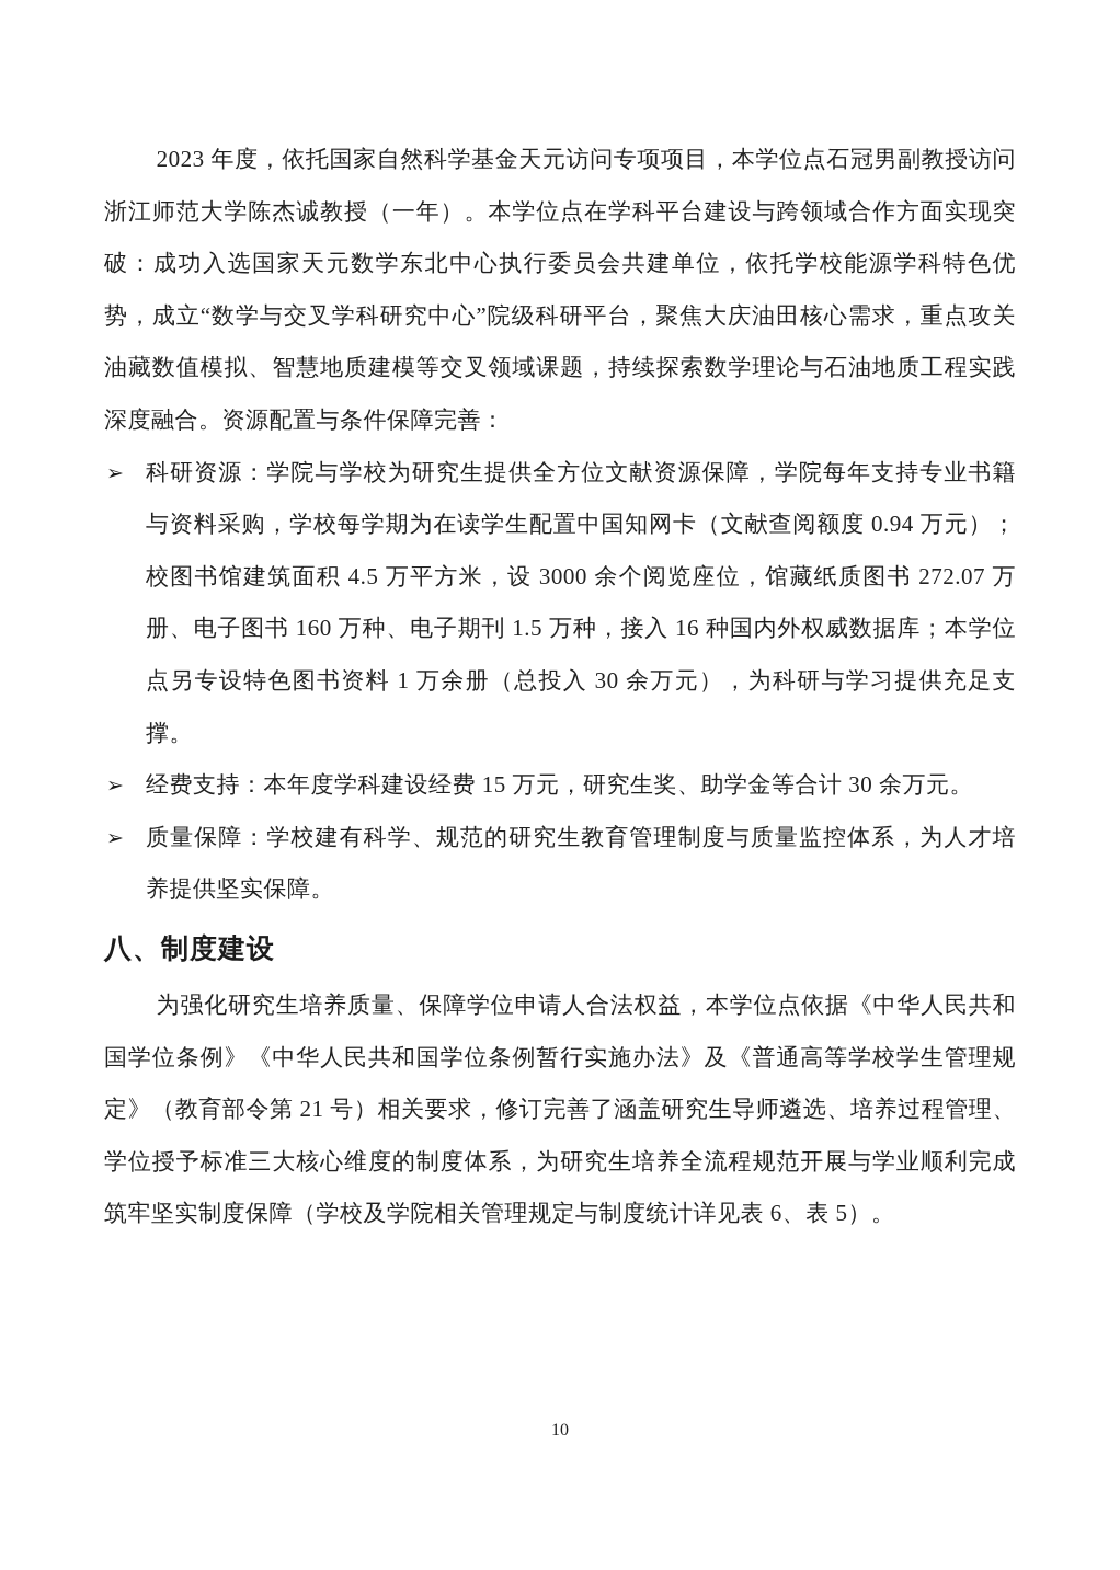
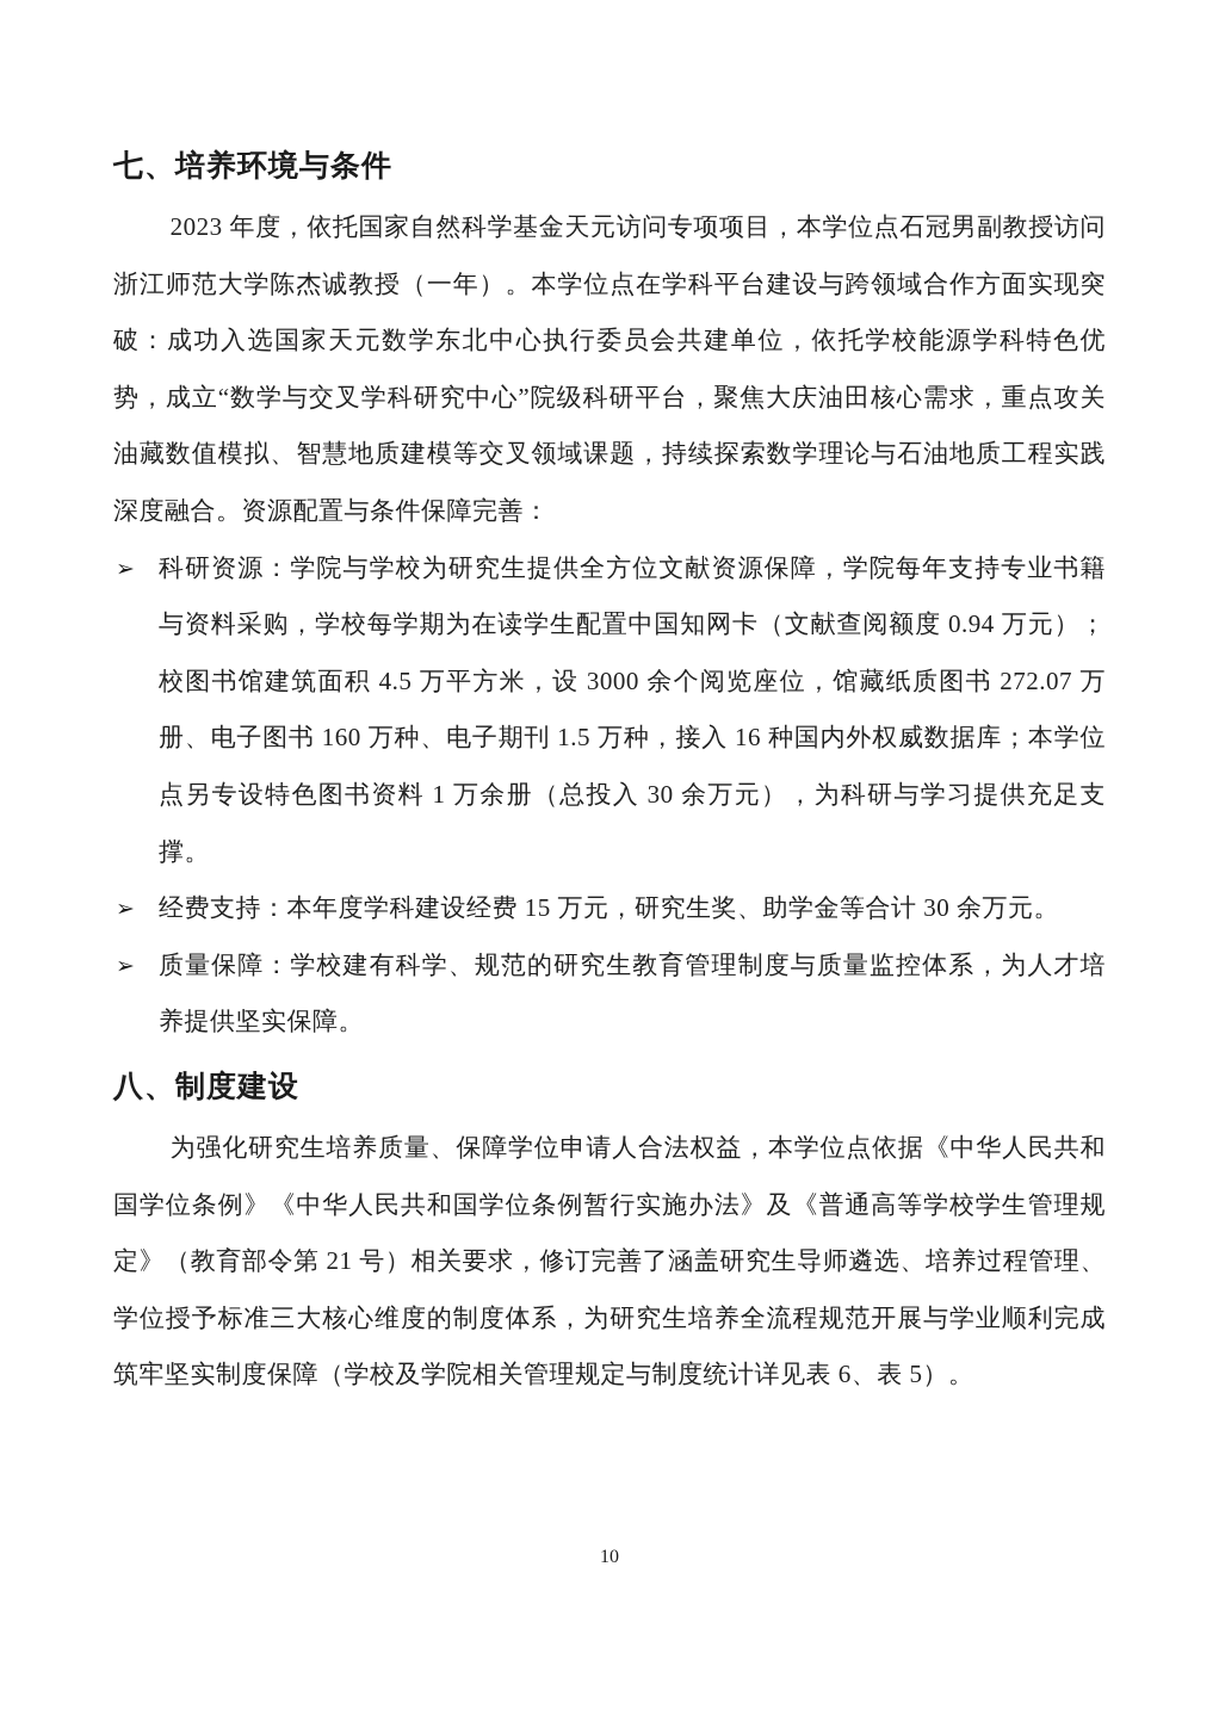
+ 七、培养环境与条件
  2023 年度，依托国家自然科学基金天元访问专项项目，本学位点石冠男副教授访问浙江师范大学陈杰诚教授（一年）。本学位点在学科平台建设与跨领域合作方面实现突破：成功入选国家天元数学东北中心执行委员会共建单位，依托学校能源学科特色优势，成立“数学与交叉学科研究中心”院级科研平台，聚焦大庆油田核心需求，重点攻关油藏数值模拟、智慧地质建模等交叉领域课题，持续探索数学理论与石油地质工程实践深度融合。资源配置与条件保障完善：
  ➢
  科研资源：学院与学校为研究生提供全方位文献资源保障，学院每年支持专业书籍与资料采购，学校每学期为在读学生配置中国知网卡（文献查阅额度 0.94 万元）；校图书馆建筑面积 4.5 万平方米，设 3000 余个阅览座位，馆藏纸质图书 272.07 万册、电子图书 160 万种、电子期刊 1.5 万种，接入 16 种国内外权威数据库；本学位点另专设特色图书资料 1 万余册（总投入 30 余万元），为科研与学习提供充足支撑。
  ➢
  经费支持：本年度学科建设经费 15 万元，研究生奖、助学金等合计 30 余万元。
  ➢
  质量保障：学校建有科学、规范的研究生教育管理制度与质量监控体系，为人才培养提供坚实保障。
  八、制度建设
  为强化研究生培养质量、保障学位申请人合法权益，本学位点依据《中华人民共和国学位条例》《中华人民共和国学位条例暂行实施办法》及《普通高等学校学生管理规定》（教育部令第 21 号）相关要求，修订完善了涵盖研究生导师遴选、培养过程管理、学位授予标准三大核心维度的制度体系，为研究生培养全流程规范开展与学业顺利完成筑牢坚实制度保障（学校及学院相关管理规定与制度统计详见表 6、表 5）。
  10
